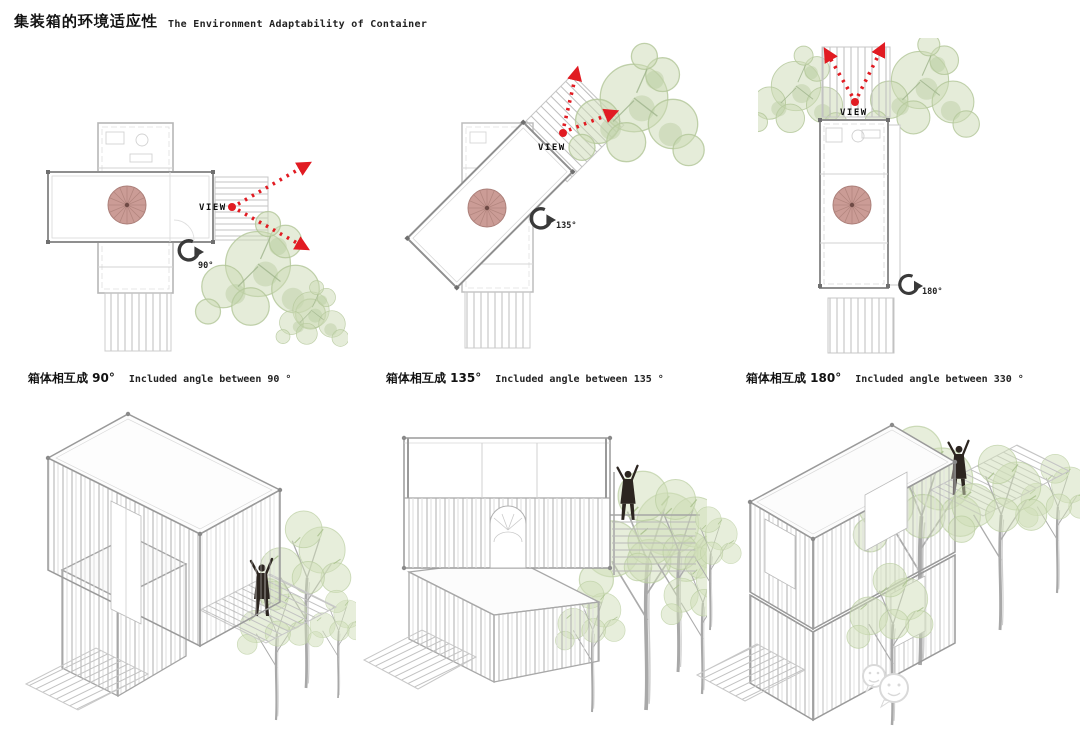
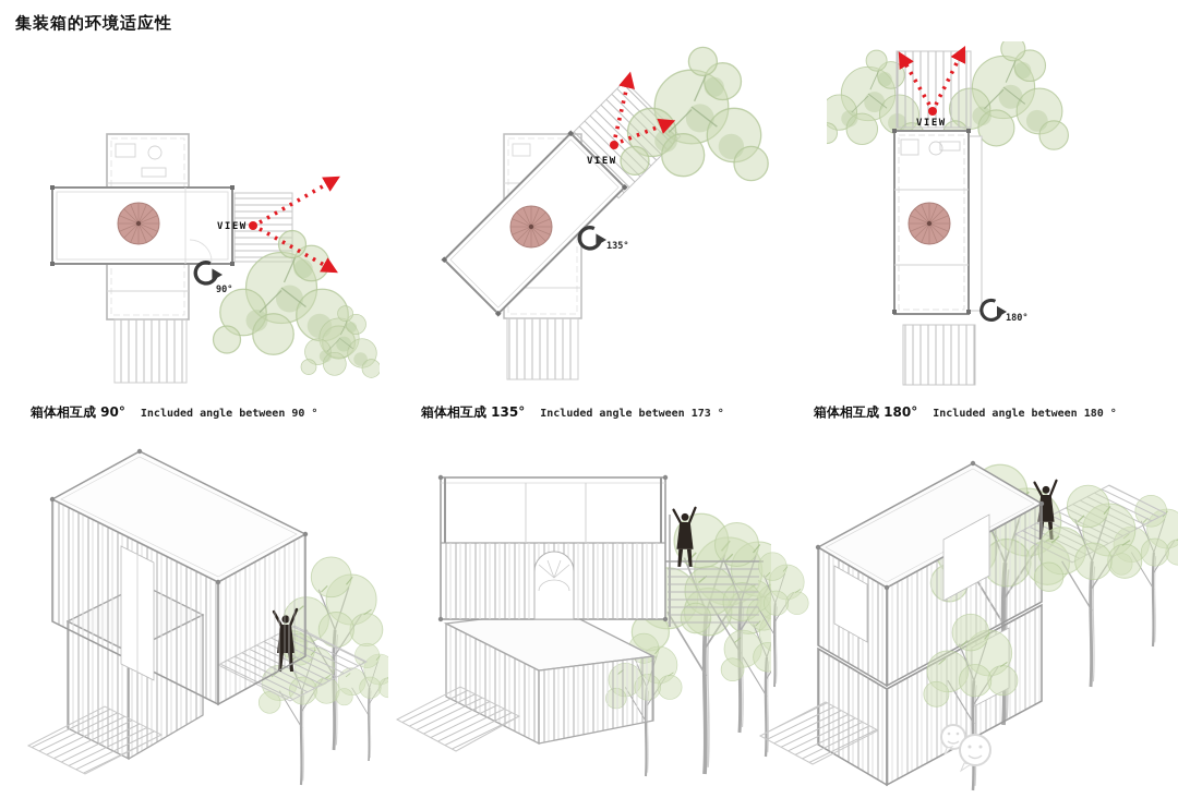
  集装箱的环境适应性
- The Environment Adaptability of Container
  VIEW
  90°
  VIEW
  135°
  VIEW
  180°
  箱体相互成 90°
  Included angle between 90 °
  箱体相互成 135°
- Included angle between 135 °
+ Included angle between 173 °
  箱体相互成 180°
- Included angle between 330 °
+ Included angle between 180 °
